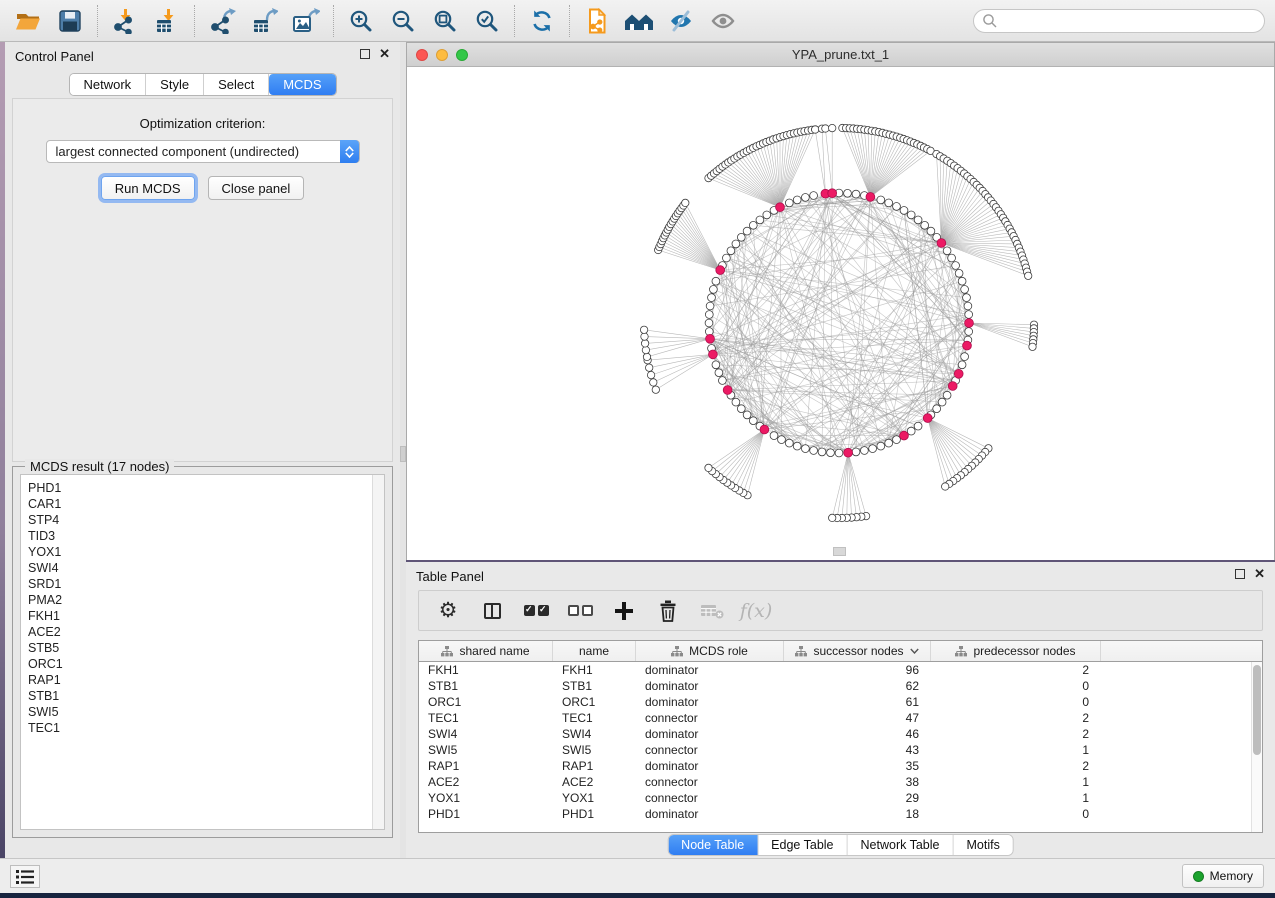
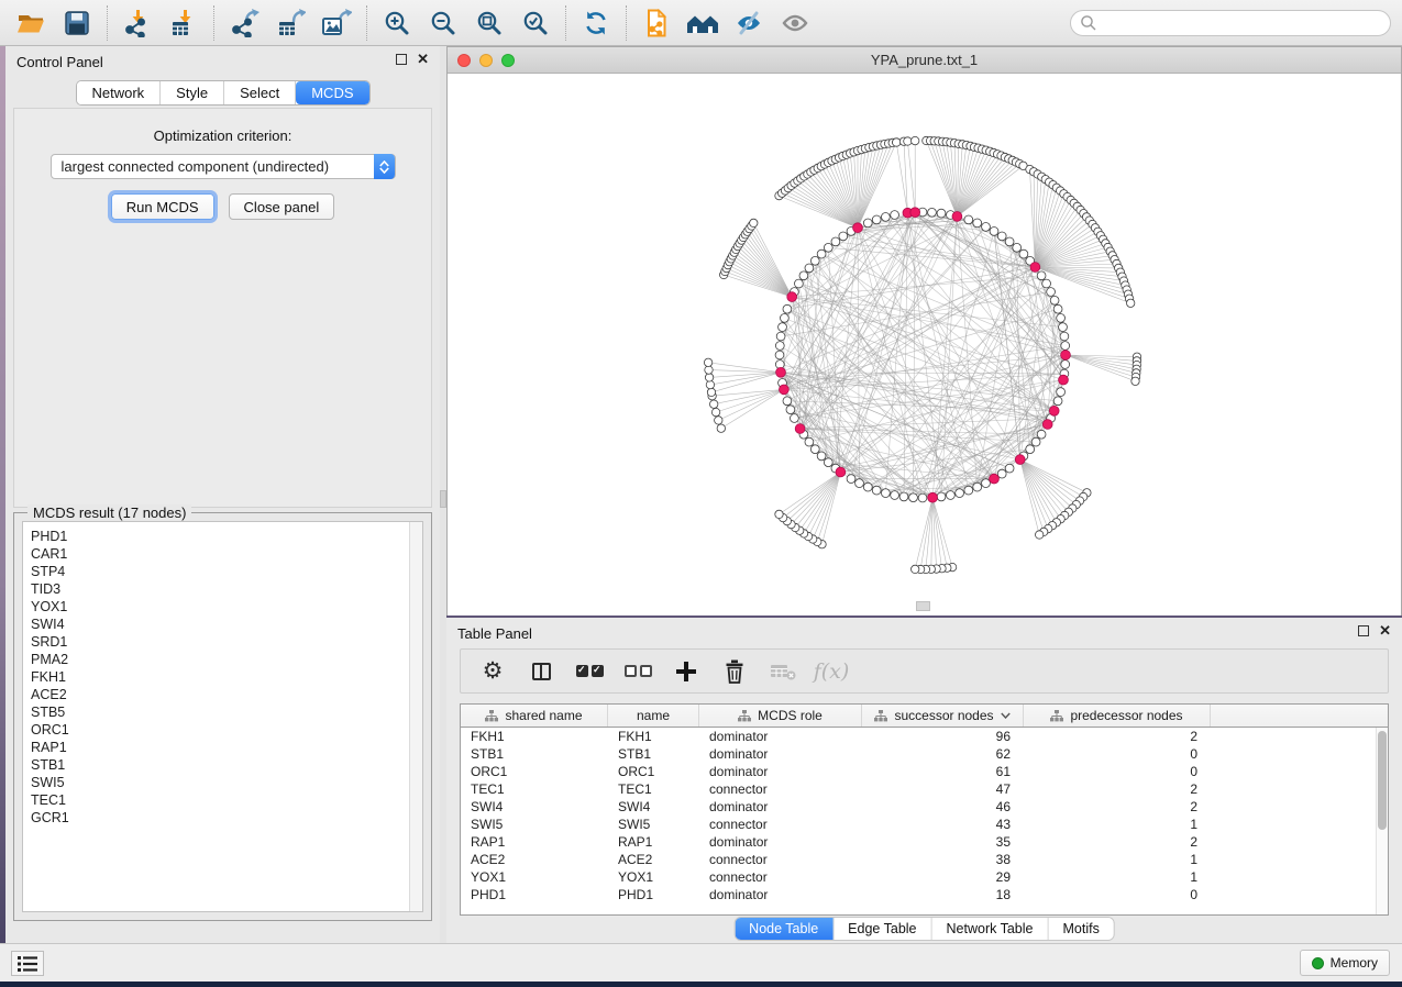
  Control Panel
  ✕
  Network
  Style
  Select
  MCDS
  Optimization criterion:
  largest connected component (undirected)
  Run MCDS
  Close panel
  MCDS result (17 nodes)
  PHD1
  CAR1
  STP4
  TID3
  YOX1
  SWI4
  SRD1
  PMA2
  FKH1
  ACE2
  STB5
  ORC1
  RAP1
  STB1
  SWI5
  TEC1
+ GCR1
  YPA_prune.txt_1
  Table Panel
  ✕
  ⚙
  f(x)
  shared name
  name
  MCDS role
  successor nodes
  predecessor nodes
  FKH1
  FKH1
  dominator
  96
  2
  STB1
  STB1
  dominator
  62
  0
  ORC1
  ORC1
  dominator
  61
  0
  TEC1
  TEC1
  connector
  47
  2
  SWI4
  SWI4
  dominator
  46
  2
  SWI5
  SWI5
  connector
  43
  1
  RAP1
  RAP1
  dominator
  35
  2
  ACE2
  ACE2
  connector
  38
  1
  YOX1
  YOX1
  connector
  29
  1
  PHD1
  PHD1
  dominator
  18
  0
  Node Table
  Edge Table
  Network Table
  Motifs
  Memory
